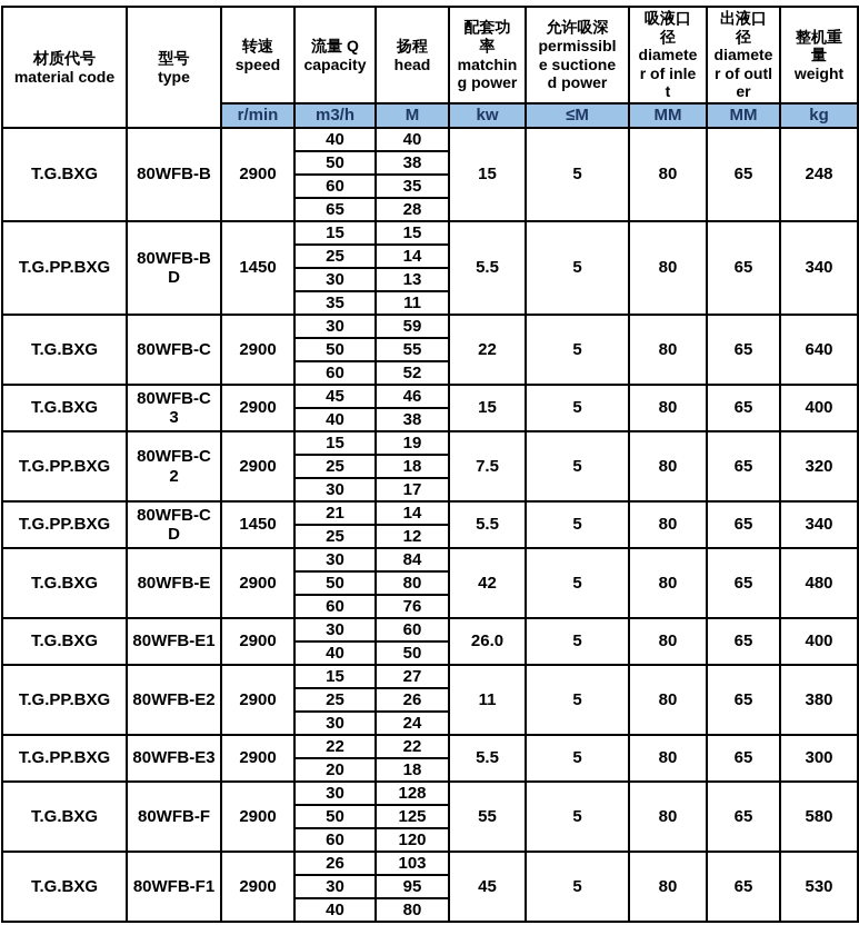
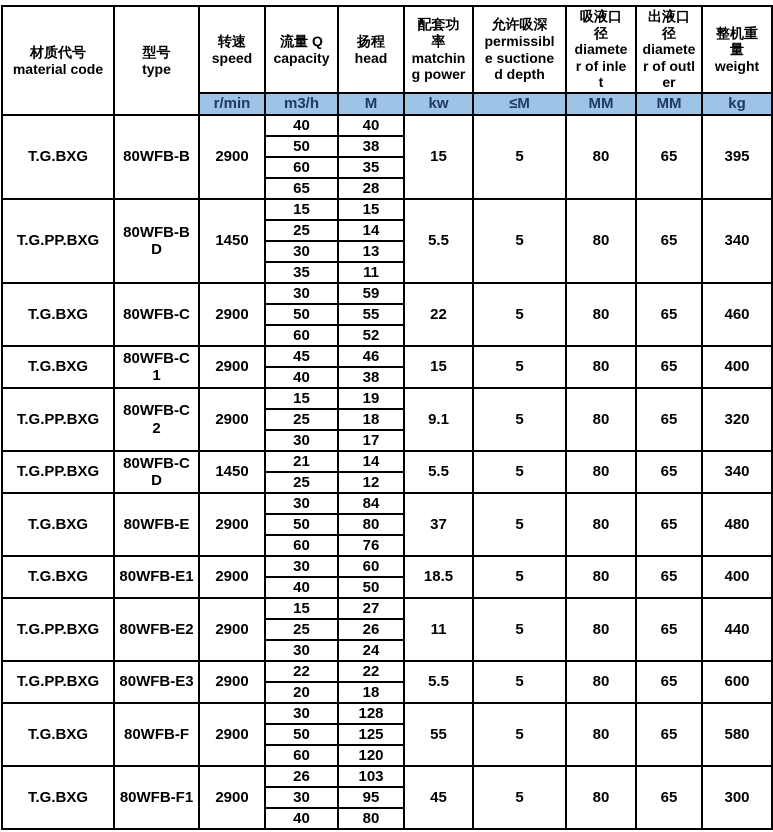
- 材质代号 material code	型号 type	转速 speed	流量 Q capacity	扬程 head	配套功 率 matchin g power	允许吸深 permissibl e suctione d power	吸液口 径 diamete r of inle t	出液口 径 diamete r of outl er	整机重 量 weight
+ 材质代号 material code	型号 type	转速 speed	流量 Q capacity	扬程 head	配套功 率 matchin g power	允许吸深 permissibl e suctione d depth	吸液口 径 diamete r of inle t	出液口 径 diamete r of outl er	整机重 量 weight
  r/min	m3/h	M	kw	≤M	MM	MM	kg
- T.G.BXG	80WFB-B	2900	40	40	15	5	80	65	248
+ T.G.BXG	80WFB-B	2900	40	40	15	5	80	65	395
  50	38
  60	35
  65	28
  T.G.PP.BXG	80WFB-B D	1450	15	15	5.5	5	80	65	340
  25	14
  30	13
  35	11
- T.G.BXG	80WFB-C	2900	30	59	22	5	80	65	640
+ T.G.BXG	80WFB-C	2900	30	59	22	5	80	65	460
  50	55
  60	52
- T.G.BXG	80WFB-C 3	2900	45	46	15	5	80	65	400
+ T.G.BXG	80WFB-C 1	2900	45	46	15	5	80	65	400
  40	38
- T.G.PP.BXG	80WFB-C 2	2900	15	19	7.5	5	80	65	320
+ T.G.PP.BXG	80WFB-C 2	2900	15	19	9.1	5	80	65	320
  25	18
  30	17
  T.G.PP.BXG	80WFB-C D	1450	21	14	5.5	5	80	65	340
  25	12
- T.G.BXG	80WFB-E	2900	30	84	42	5	80	65	480
+ T.G.BXG	80WFB-E	2900	30	84	37	5	80	65	480
  50	80
  60	76
- T.G.BXG	80WFB-E1	2900	30	60	26.0	5	80	65	400
+ T.G.BXG	80WFB-E1	2900	30	60	18.5	5	80	65	400
  40	50
- T.G.PP.BXG	80WFB-E2	2900	15	27	11	5	80	65	380
+ T.G.PP.BXG	80WFB-E2	2900	15	27	11	5	80	65	440
  25	26
  30	24
- T.G.PP.BXG	80WFB-E3	2900	22	22	5.5	5	80	65	300
+ T.G.PP.BXG	80WFB-E3	2900	22	22	5.5	5	80	65	600
  20	18
  T.G.BXG	80WFB-F	2900	30	128	55	5	80	65	580
  50	125
  60	120
- T.G.BXG	80WFB-F1	2900	26	103	45	5	80	65	530
+ T.G.BXG	80WFB-F1	2900	26	103	45	5	80	65	300
  30	95
  40	80
